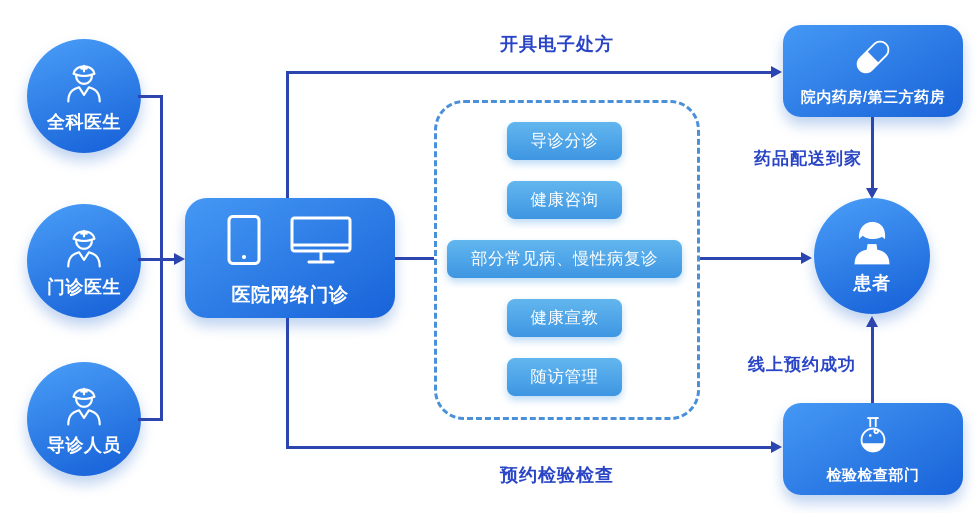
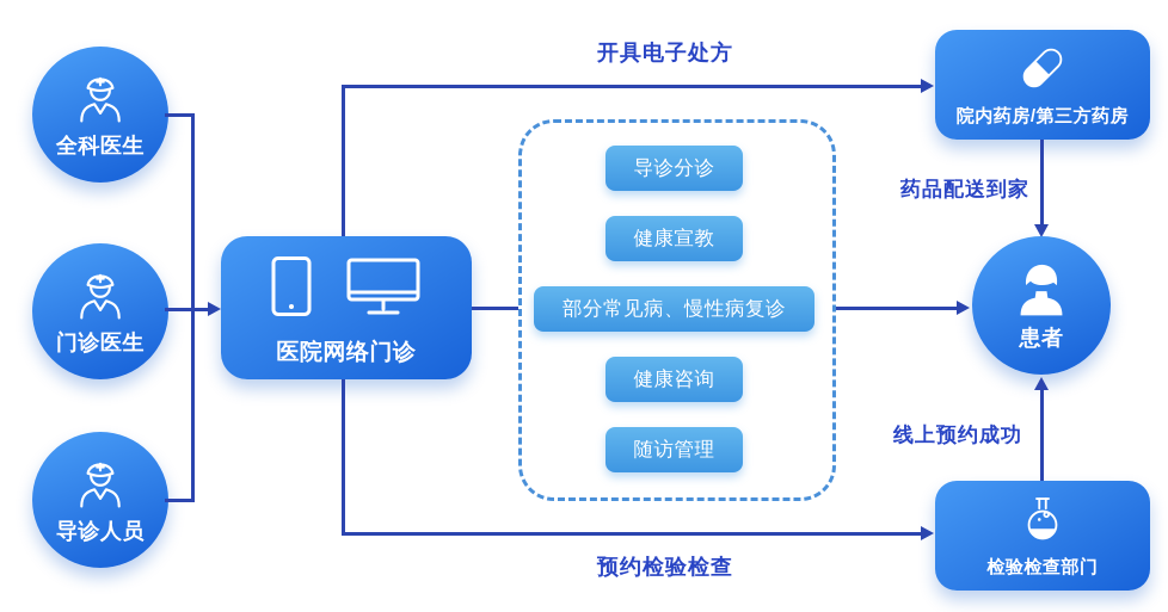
  全科医生
  门诊医生
  导诊人员
  医院网络门诊
  开具电子处方
  预约检验检查
  导诊分诊
- 健康咨询
+ 健康宣教
  部分常见病、慢性病复诊
- 健康宣教
+ 健康咨询
  随访管理
  院内药房/第三方药房
  药品配送到家
  患者
  线上预约成功
  检验检查部门
